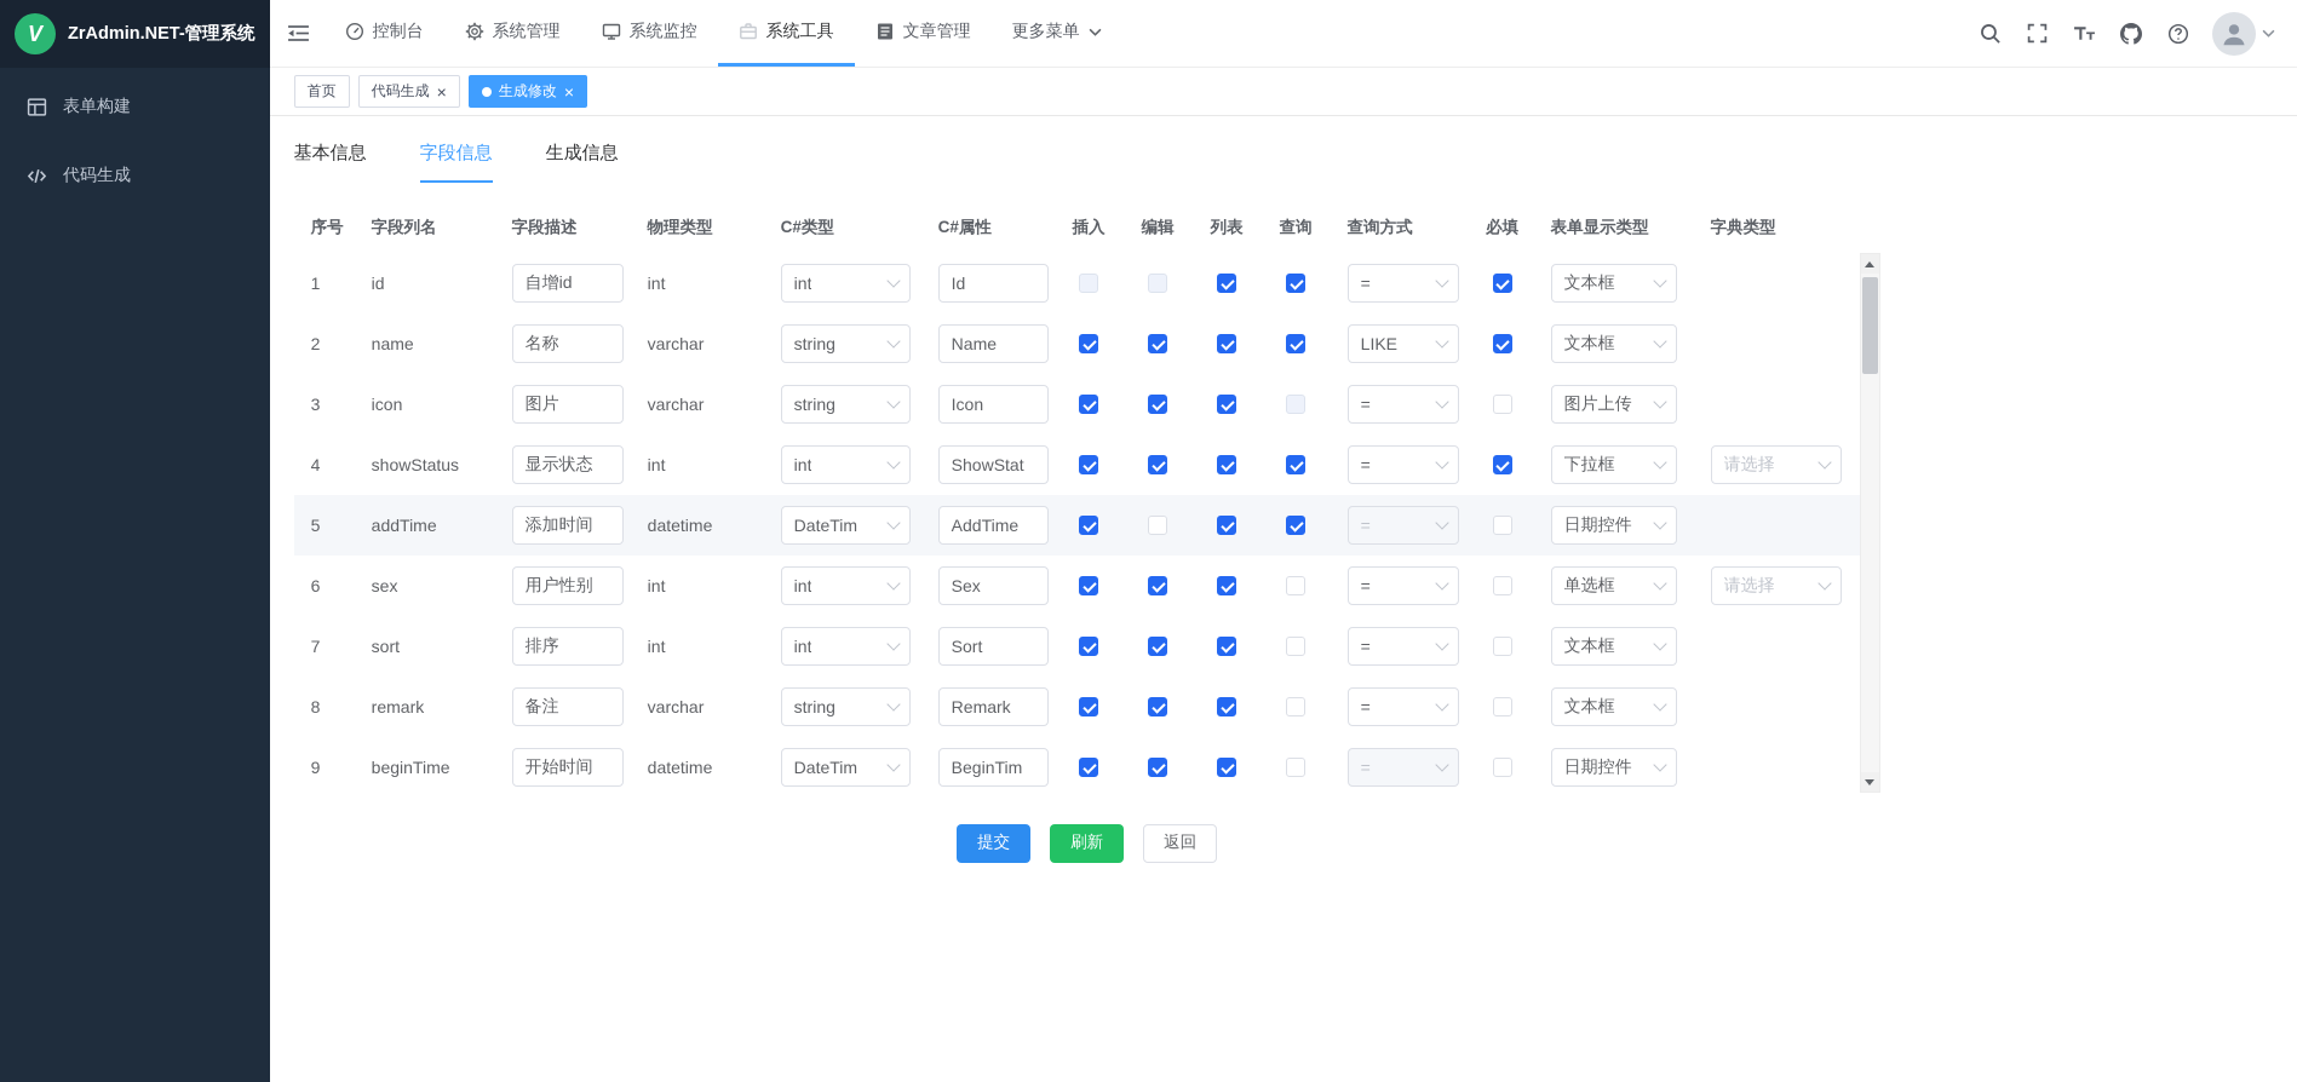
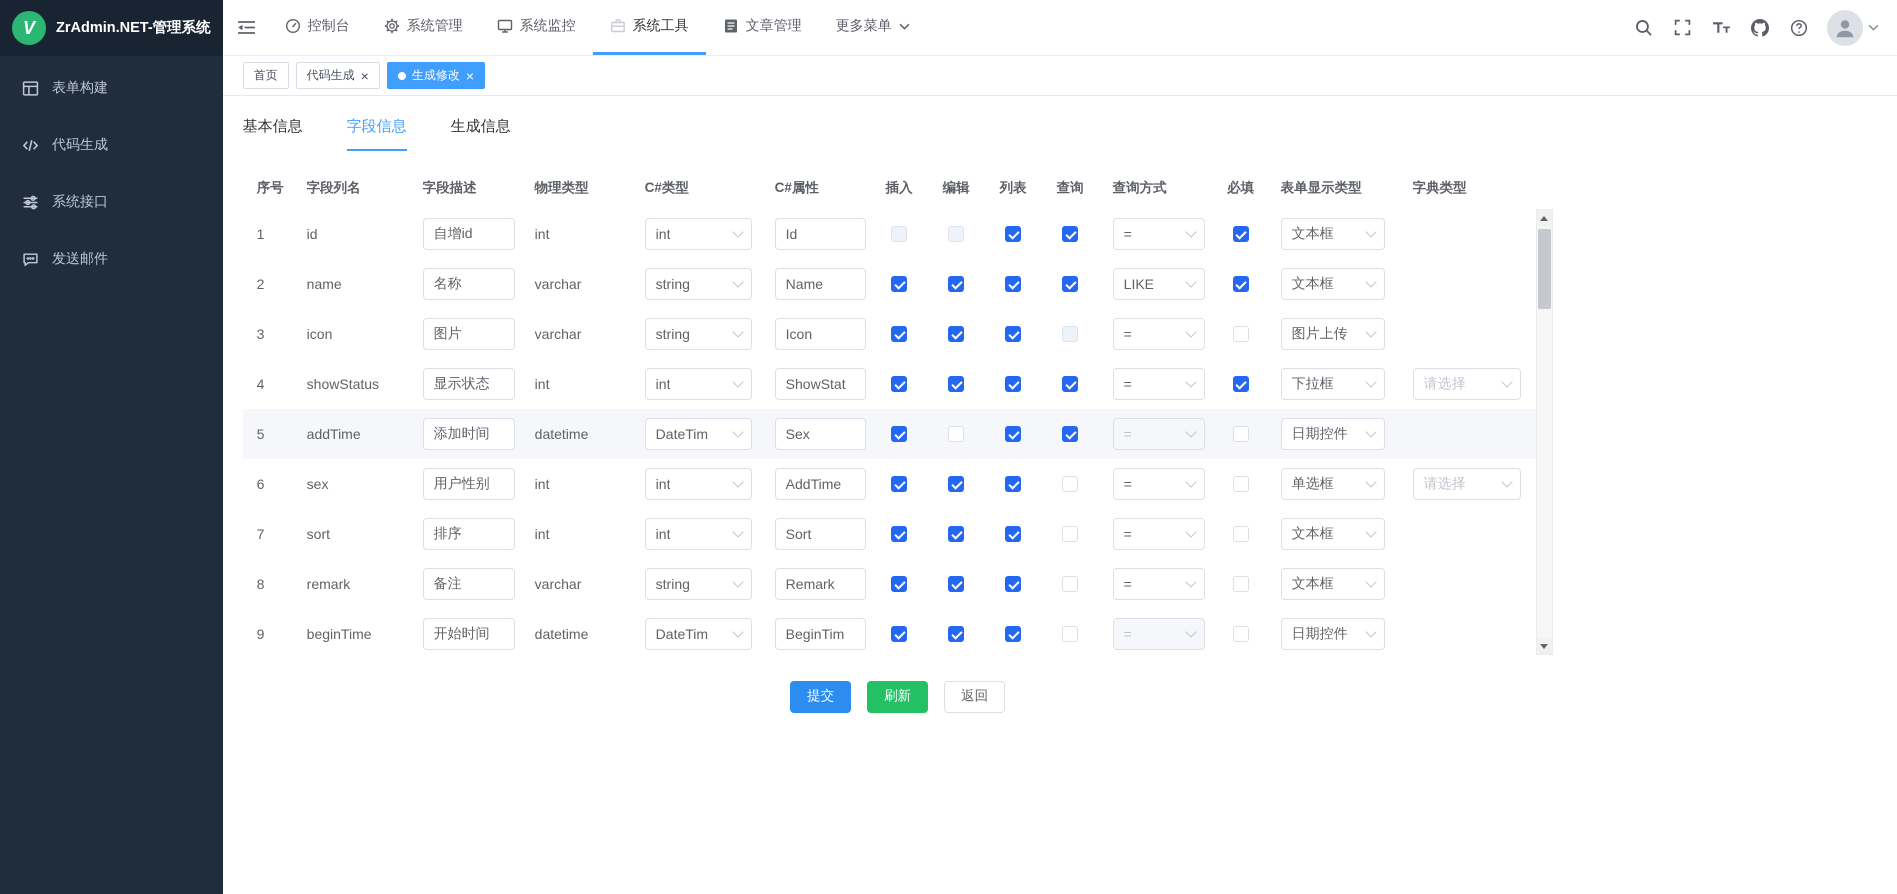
  V
  ZrAdmin.NET-管理系统
  表单构建
  代码生成
+ 系统接口
+ 发送邮件
  控制台
  系统管理
  系统监控
  系统工具
  文章管理
  更多菜单
  首页
  代码生成
  ×
  生成修改
  ×
  基本信息
  字段信息
  生成信息
  序号
  字段列名
  字段描述
  物理类型
  C#类型
  C#属性
  插入
  编辑
  列表
  查询
  查询方式
  必填
  表单显示类型
  字典类型
  1
  id
  自增id
  int
  int
  Id
  =
  文本框
  2
  name
  名称
  varchar
  string
  Name
  LIKE
  文本框
  3
  icon
  图片
  varchar
  string
  Icon
  =
  图片上传
  4
  showStatus
  显示状态
  int
  int
  ShowStat
  =
  下拉框
  请选择
  5
  addTime
  添加时间
  datetime
  DateTim
- AddTime
+ Sex
  =
  日期控件
  6
  sex
  用户性别
  int
  int
- Sex
+ AddTime
  =
  单选框
  请选择
  7
  sort
  排序
  int
  int
  Sort
  =
  文本框
  8
  remark
  备注
  varchar
  string
  Remark
  =
  文本框
  9
  beginTime
  开始时间
  datetime
  DateTim
  BeginTim
  =
  日期控件
  提交
  刷新
  返回
